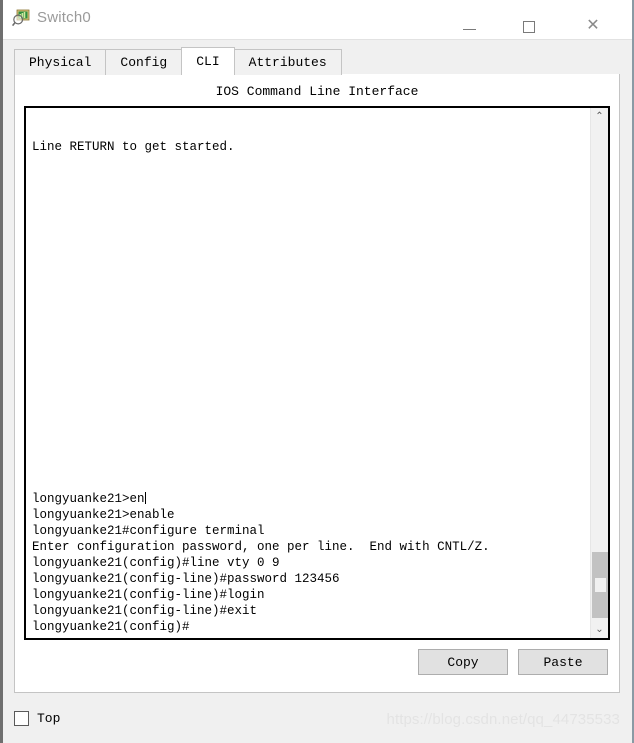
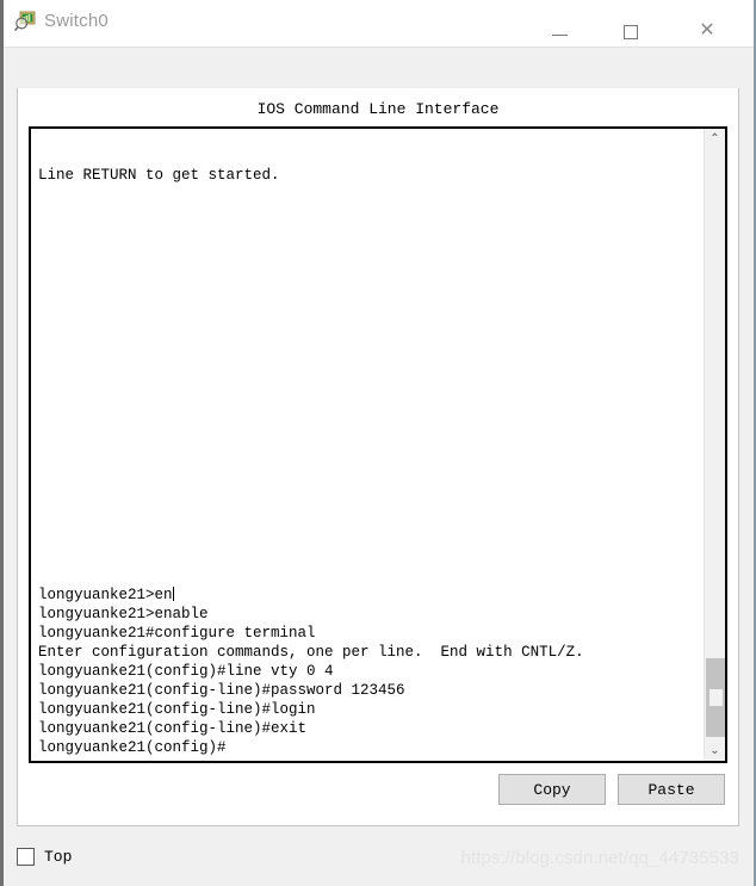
  Switch0
  ✕
- Physical
- Config
- CLI
- Attributes
  IOS Command Line Interface
  Line RETURN to get started.
  longyuanke21>en
  longyuanke21>enable
  longyuanke21#configure terminal
- Enter configuration password, one per line. End with CNTL/Z.
+ Enter configuration commands, one per line. End with CNTL/Z.
- longyuanke21(config)#line vty 0 9
+ longyuanke21(config)#line vty 0 4
  longyuanke21(config-line)#password 123456
  longyuanke21(config-line)#login
  longyuanke21(config-line)#exit
  longyuanke21(config)#
  ⌃
  ⌄
  Copy
  Paste
  Top
